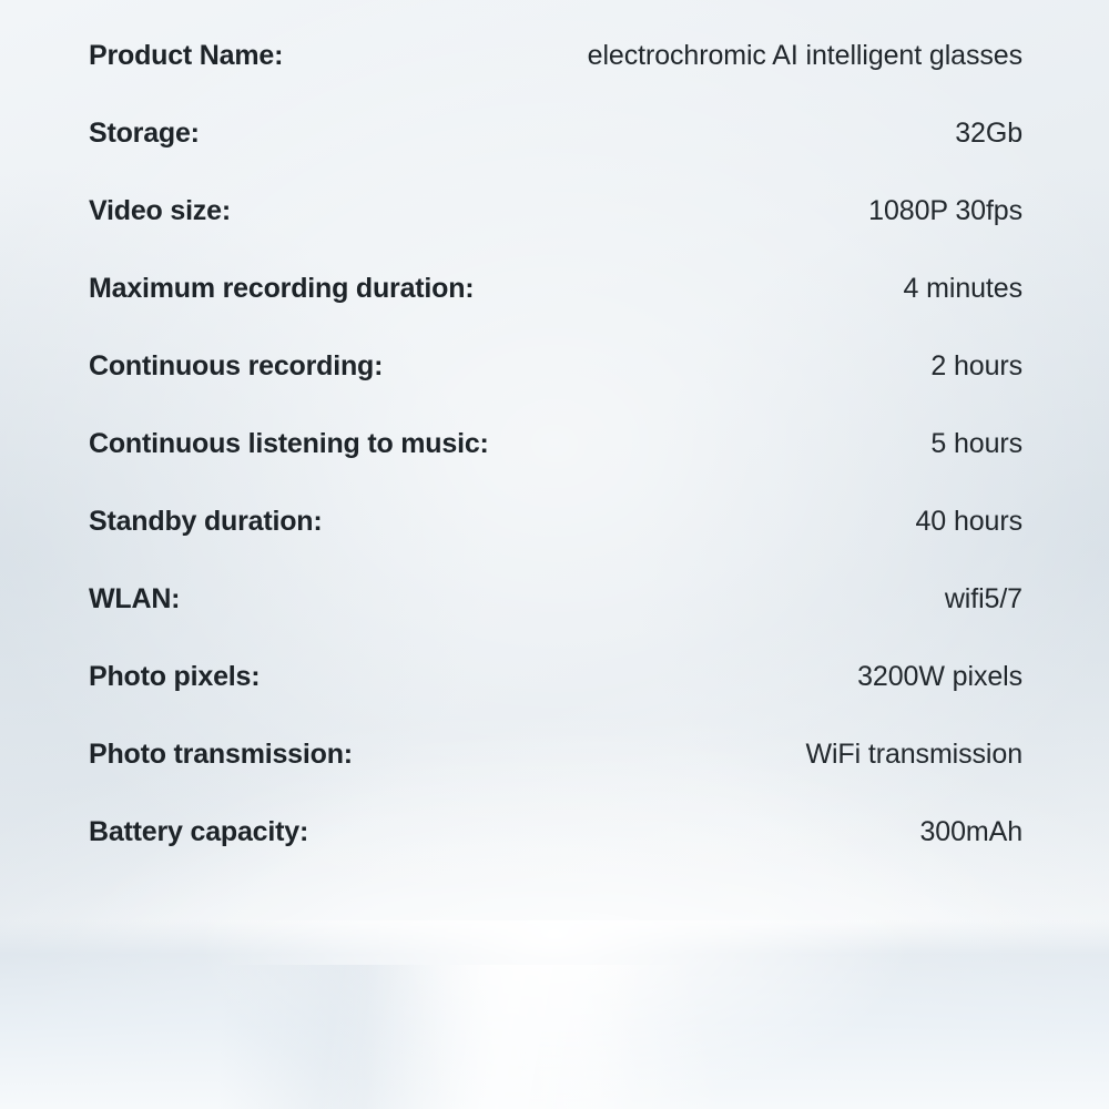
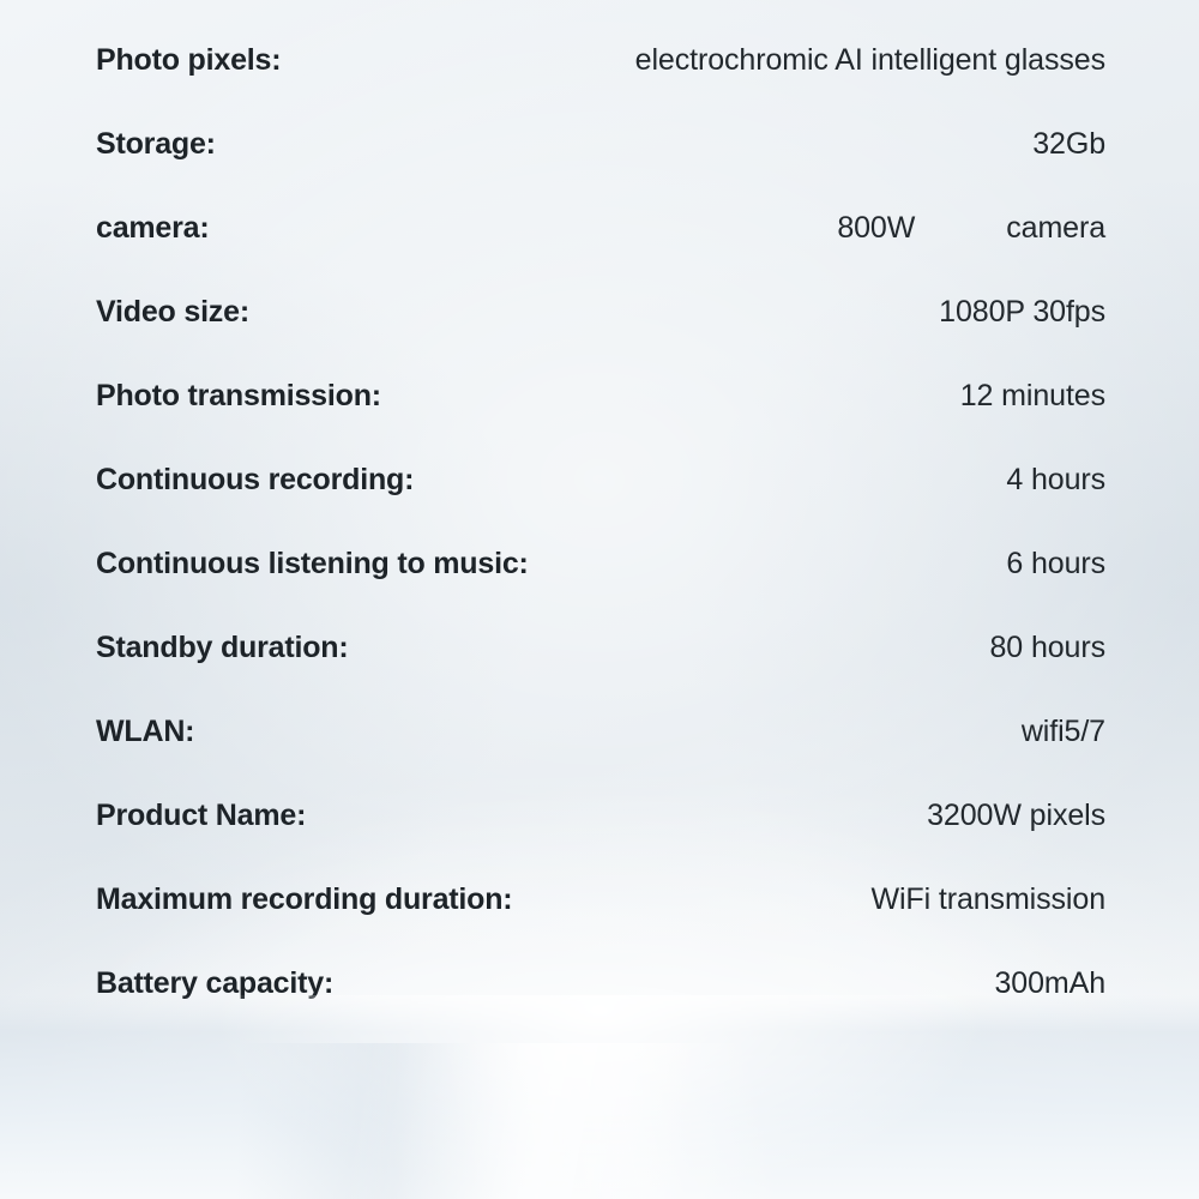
- Product Name:
+ Photo pixels:
  electrochromic AI intelligent glasses
  Storage:
  32Gb
+ camera:
+ 800W
+ camera
  Video size:
  1080P 30fps
- Maximum recording duration:
+ Photo transmission:
- 4 minutes
+ 12 minutes
  Continuous recording:
- 2 hours
+ 4 hours
  Continuous listening to music:
- 5 hours
+ 6 hours
  Standby duration:
- 40 hours
+ 80 hours
  WLAN:
  wifi5/7
- Photo pixels:
+ Product Name:
  3200W pixels
- Photo transmission:
+ Maximum recording duration:
  WiFi transmission
  Battery capacity:
  300mAh
